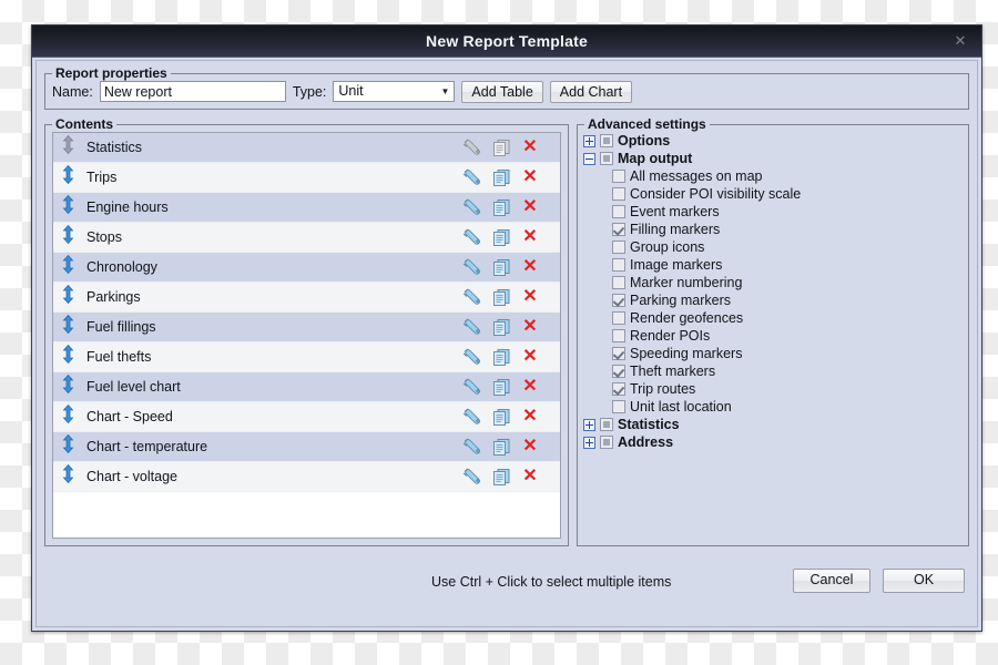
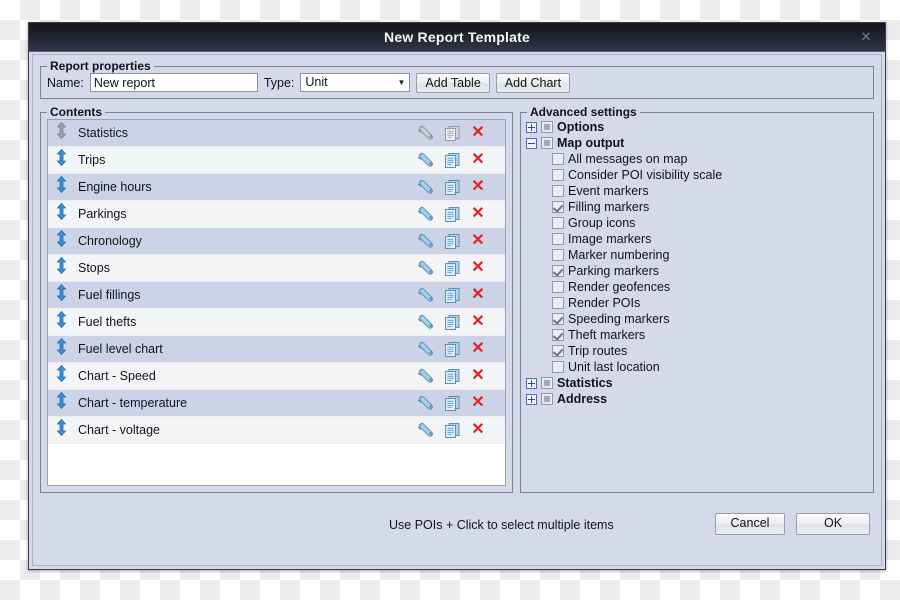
  New Report Template
  ✕
  Report properties
  Name:
  New report
  Type:
  Unit
  ▼
  Add Table
  Add Chart
  Contents
  Statistics
  ✕
  Trips
  ✕
  Engine hours
  ✕
- Stops
+ Parkings
  ✕
  Chronology
  ✕
- Parkings
+ Stops
  ✕
  Fuel fillings
  ✕
  Fuel thefts
  ✕
  Fuel level chart
  ✕
  Chart - Speed
  ✕
  Chart - temperature
  ✕
  Chart - voltage
  ✕
  Advanced settings
  Options
  Map output
  All messages on map
  Consider POI visibility scale
  Event markers
  Filling markers
  Group icons
  Image markers
  Marker numbering
  Parking markers
  Render geofences
  Render POIs
  Speeding markers
  Theft markers
  Trip routes
  Unit last location
  Statistics
  Address
- Use Ctrl + Click to select multiple items
+ Use POIs + Click to select multiple items
  Cancel
  OK
